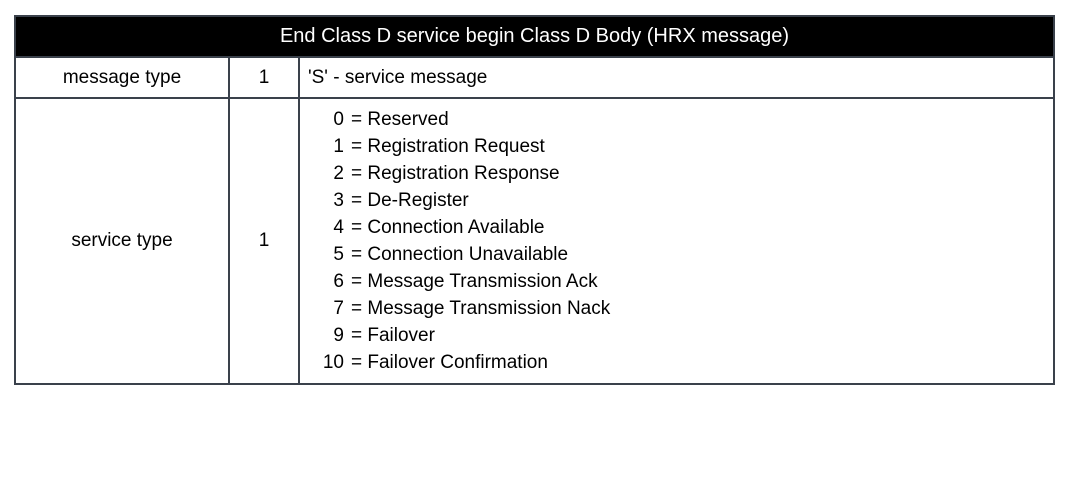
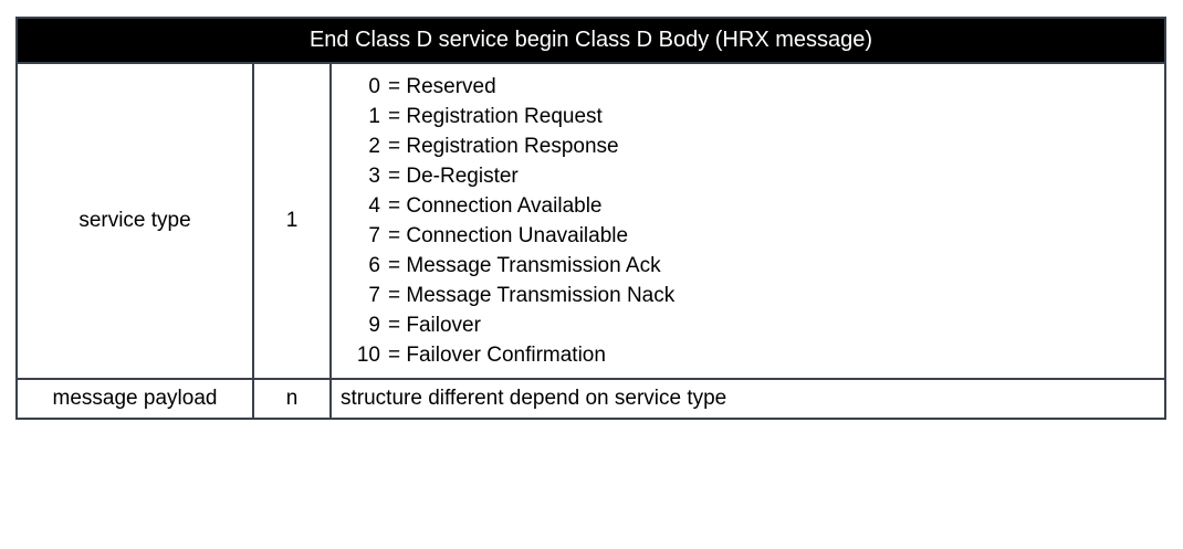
  End Class D service begin Class D Body (HRX message)
- message type	1	'S' - service message
- service type	1	0 = Reserved 1 = Registration Request 2 = Registration Response 3 = De-Register 4 = Connection Available 5 = Connection Unavailable 6 = Message Transmission Ack 7 = Message Transmission Nack 9 = Failover 10 = Failover Confirmation
+ service type	1	0 = Reserved 1 = Registration Request 2 = Registration Response 3 = De-Register 4 = Connection Available 7 = Connection Unavailable 6 = Message Transmission Ack 7 = Message Transmission Nack 9 = Failover 10 = Failover Confirmation
+ message payload	n	structure different depend on service type
